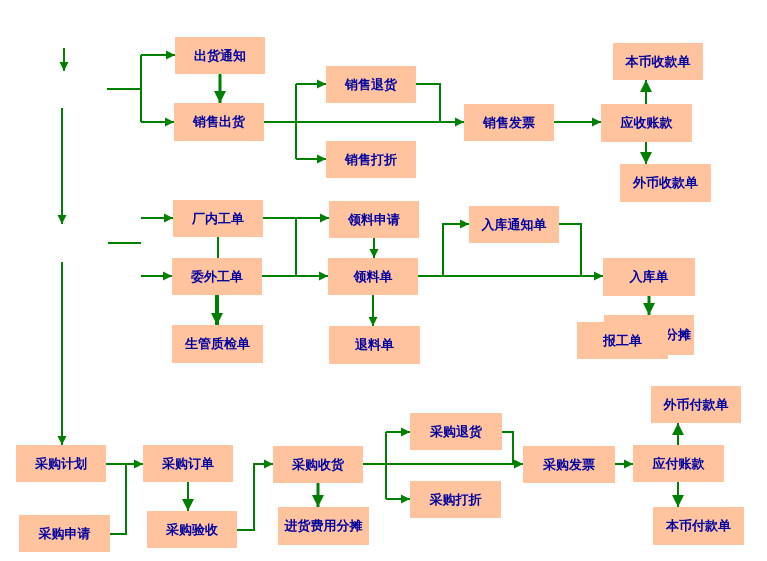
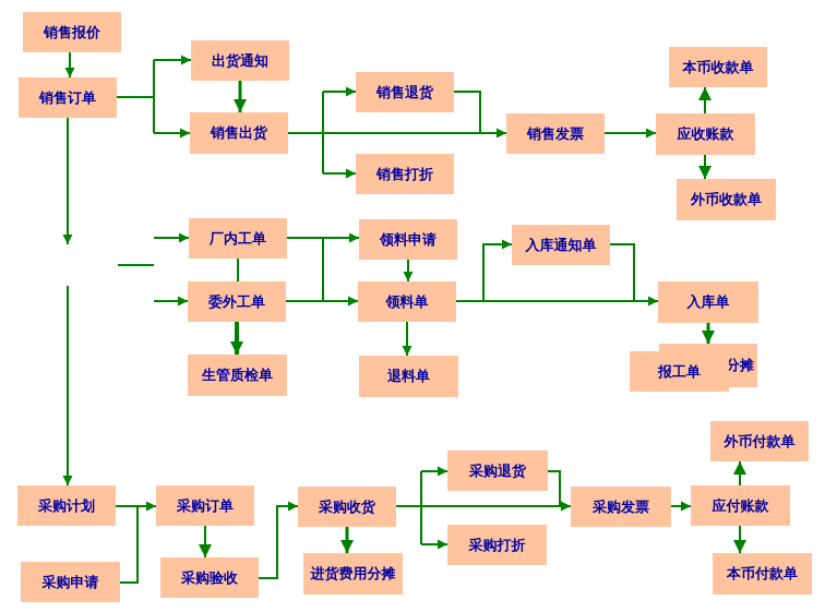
+ 销售报价
+ 销售订单
  出货通知
  销售出货
  销售退货
  销售打折
  销售发票
  应收账款
  本币收款单
  外币收款单
  厂内工单
  委外工单
  生管质检单
  领料申请
  领料单
  退料单
  入库通知单
  入库单
  分摊
  报工单
  采购计划
  采购申请
  采购订单
  采购验收
  采购收货
  进货费用分摊
  采购退货
  采购打折
  采购发票
  应付账款
  外币付款单
  本币付款单
